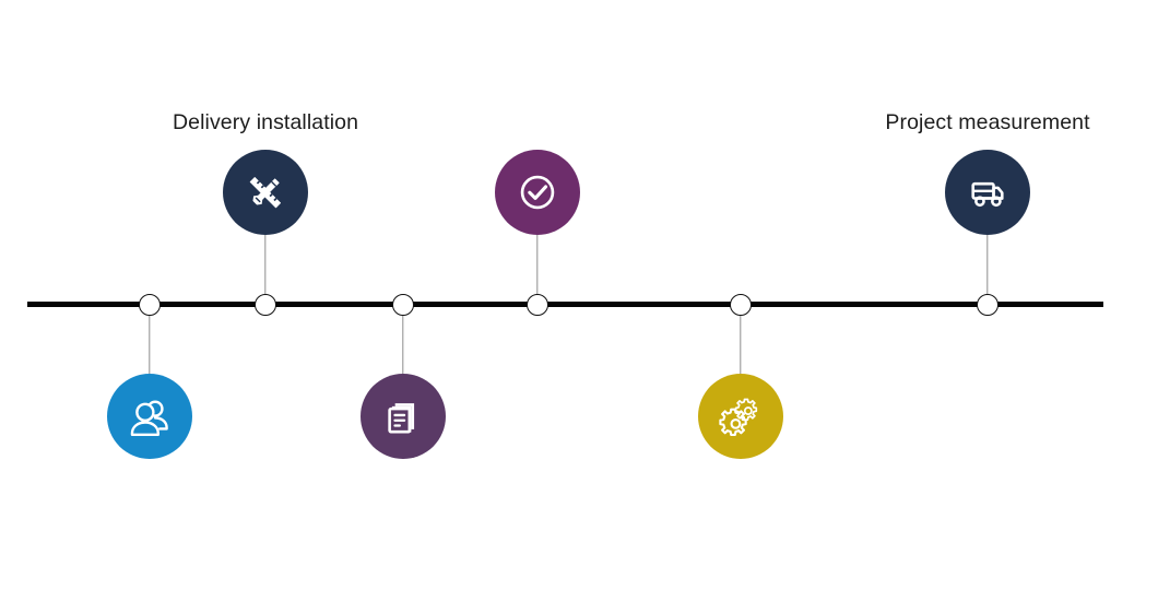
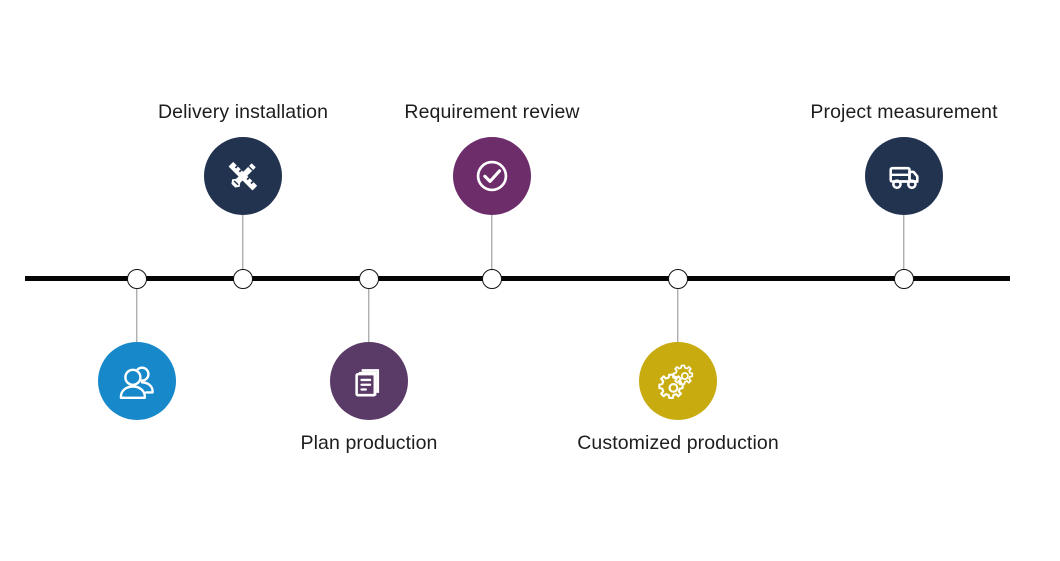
  Delivery installation
+ Plan production
+ Requirement review
+ Customized production
  Project measurement
